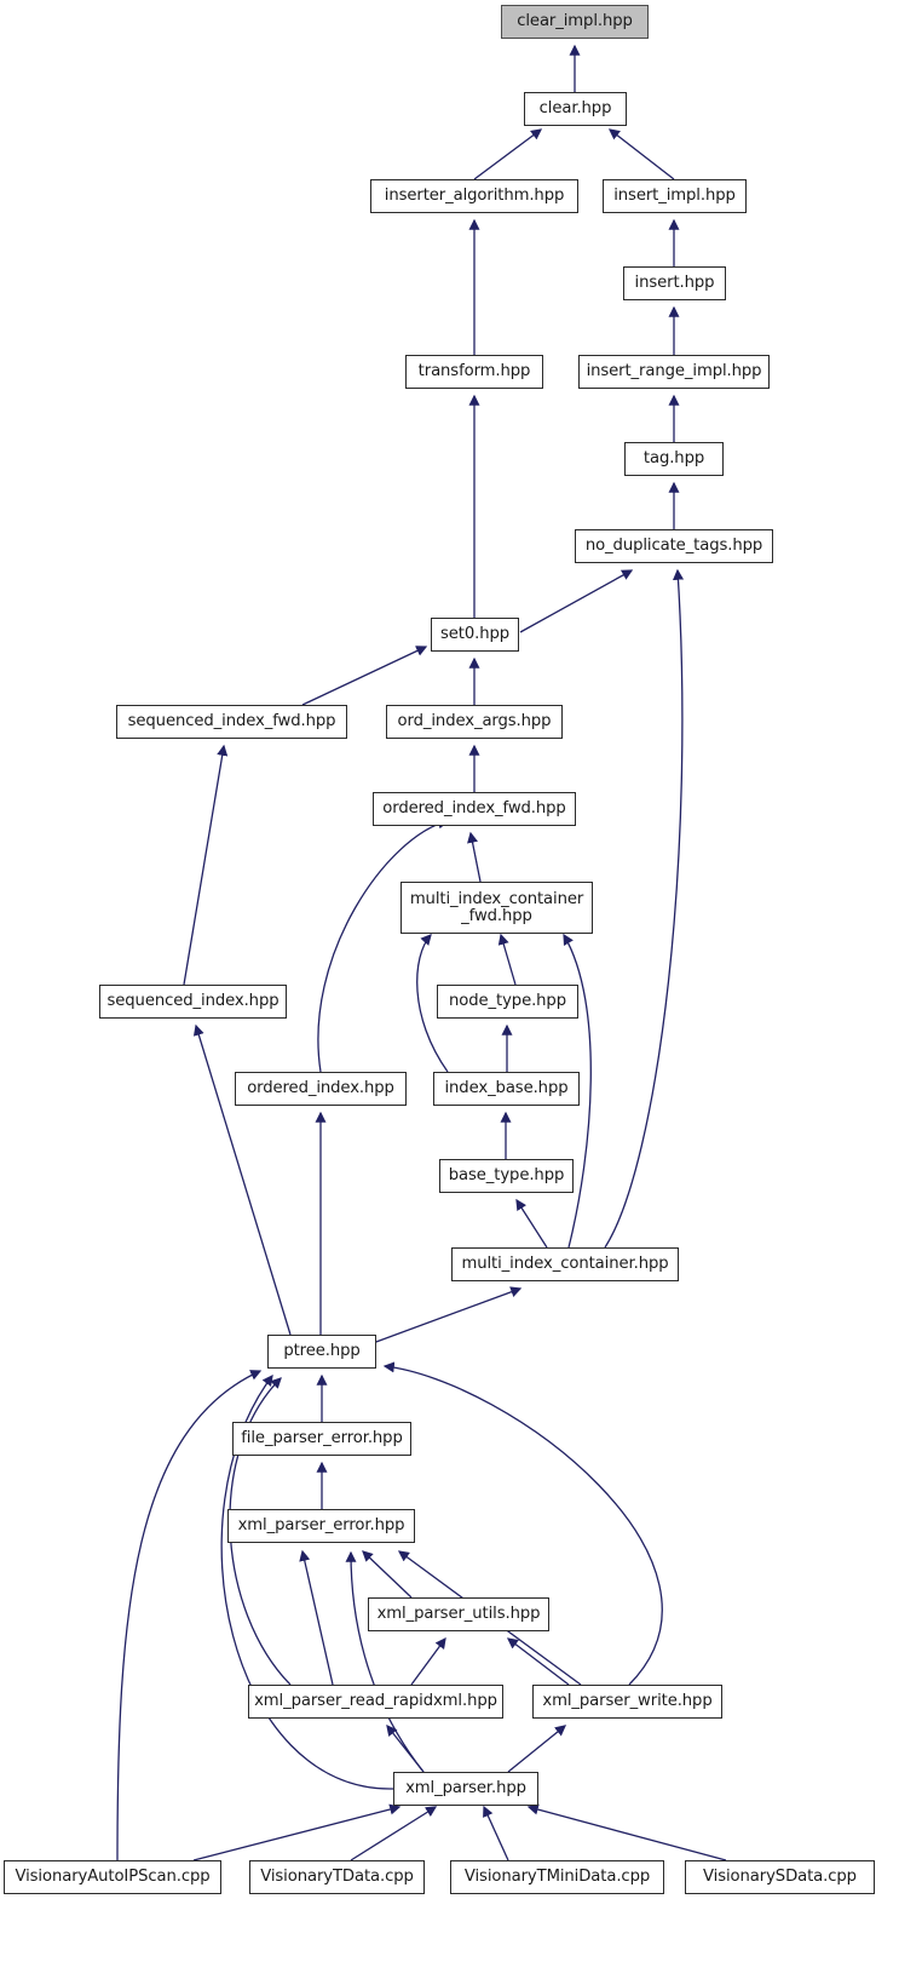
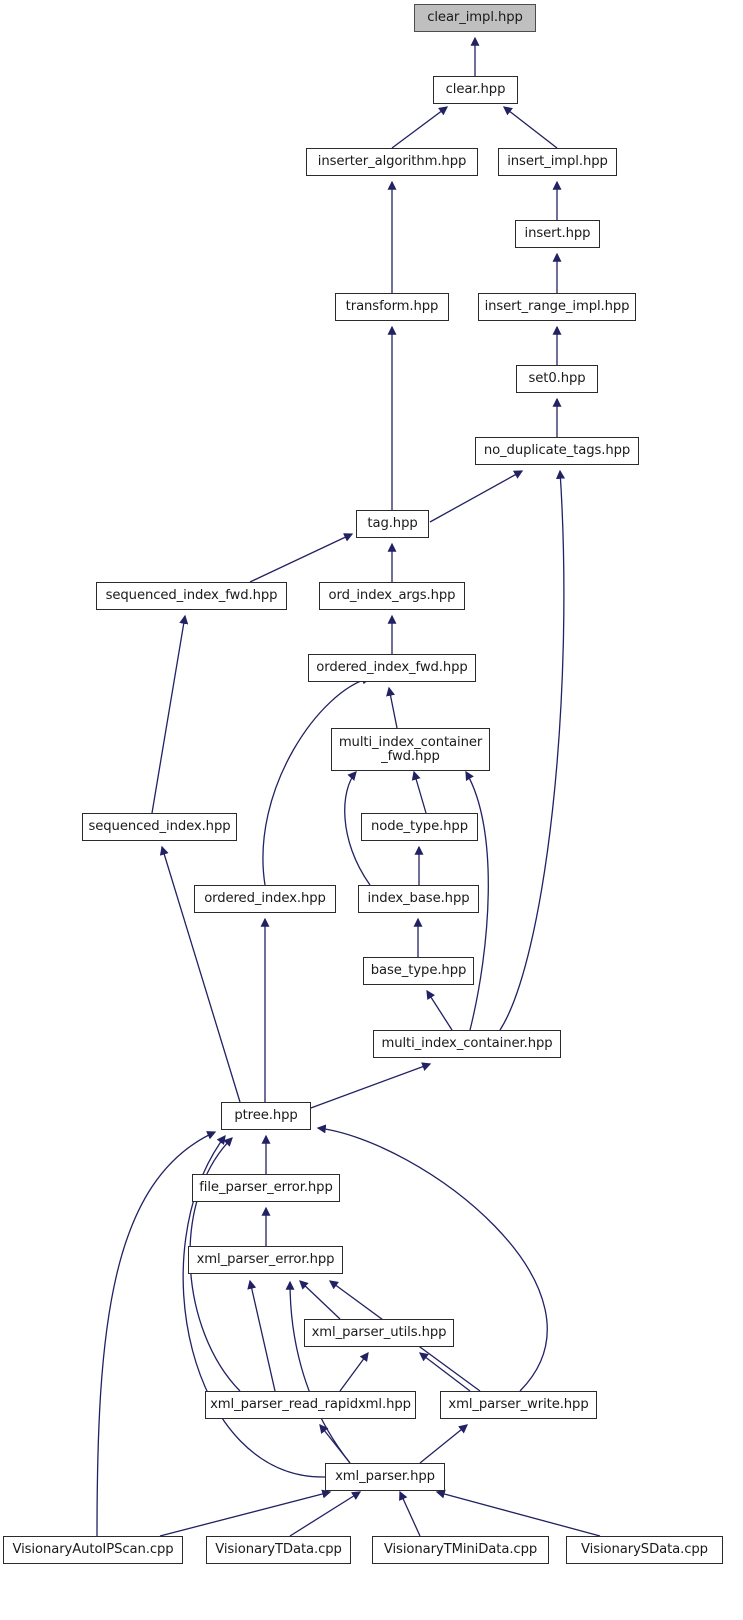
  clear_impl.hpp
  clear.hpp
  inserter_algorithm.hpp
  insert_impl.hpp
  insert.hpp
  transform.hpp
  insert_range_impl.hpp
- tag.hpp
+ set0.hpp
  no_duplicate_tags.hpp
- set0.hpp
+ tag.hpp
  sequenced_index_fwd.hpp
  ord_index_args.hpp
  ordered_index_fwd.hpp
  multi_index_container
  _fwd.hpp
  node_type.hpp
  sequenced_index.hpp
  ordered_index.hpp
  index_base.hpp
  base_type.hpp
  multi_index_container.hpp
  ptree.hpp
  file_parser_error.hpp
  xml_parser_error.hpp
  xml_parser_utils.hpp
  xml_parser_read_rapidxml.hpp
  xml_parser_write.hpp
  xml_parser.hpp
  VisionaryAutoIPScan.cpp
  VisionaryTData.cpp
  VisionaryTMiniData.cpp
  VisionarySData.cpp
